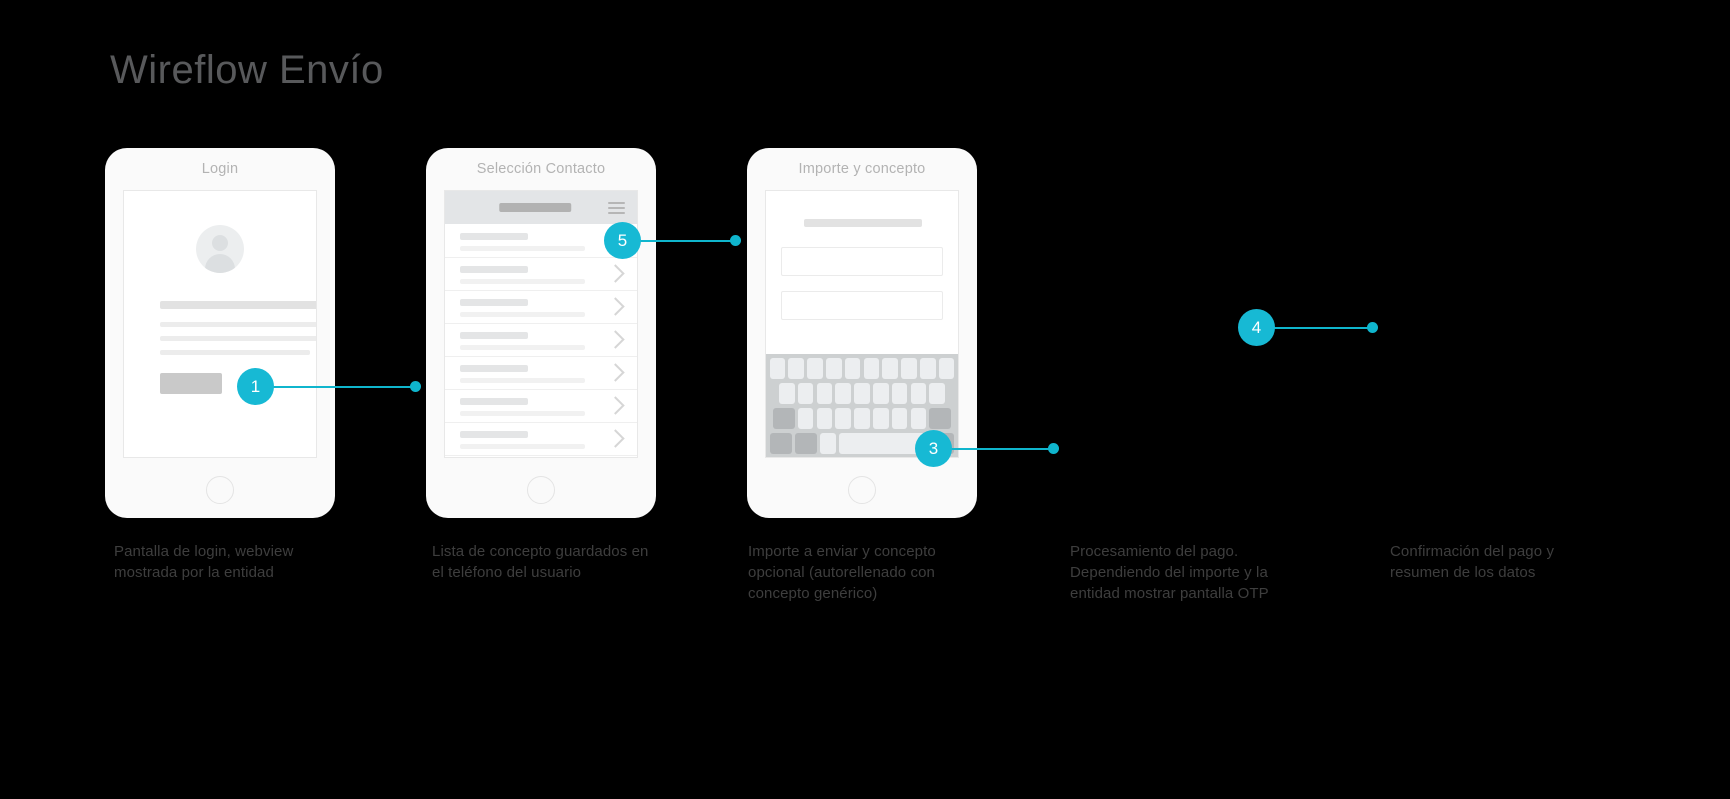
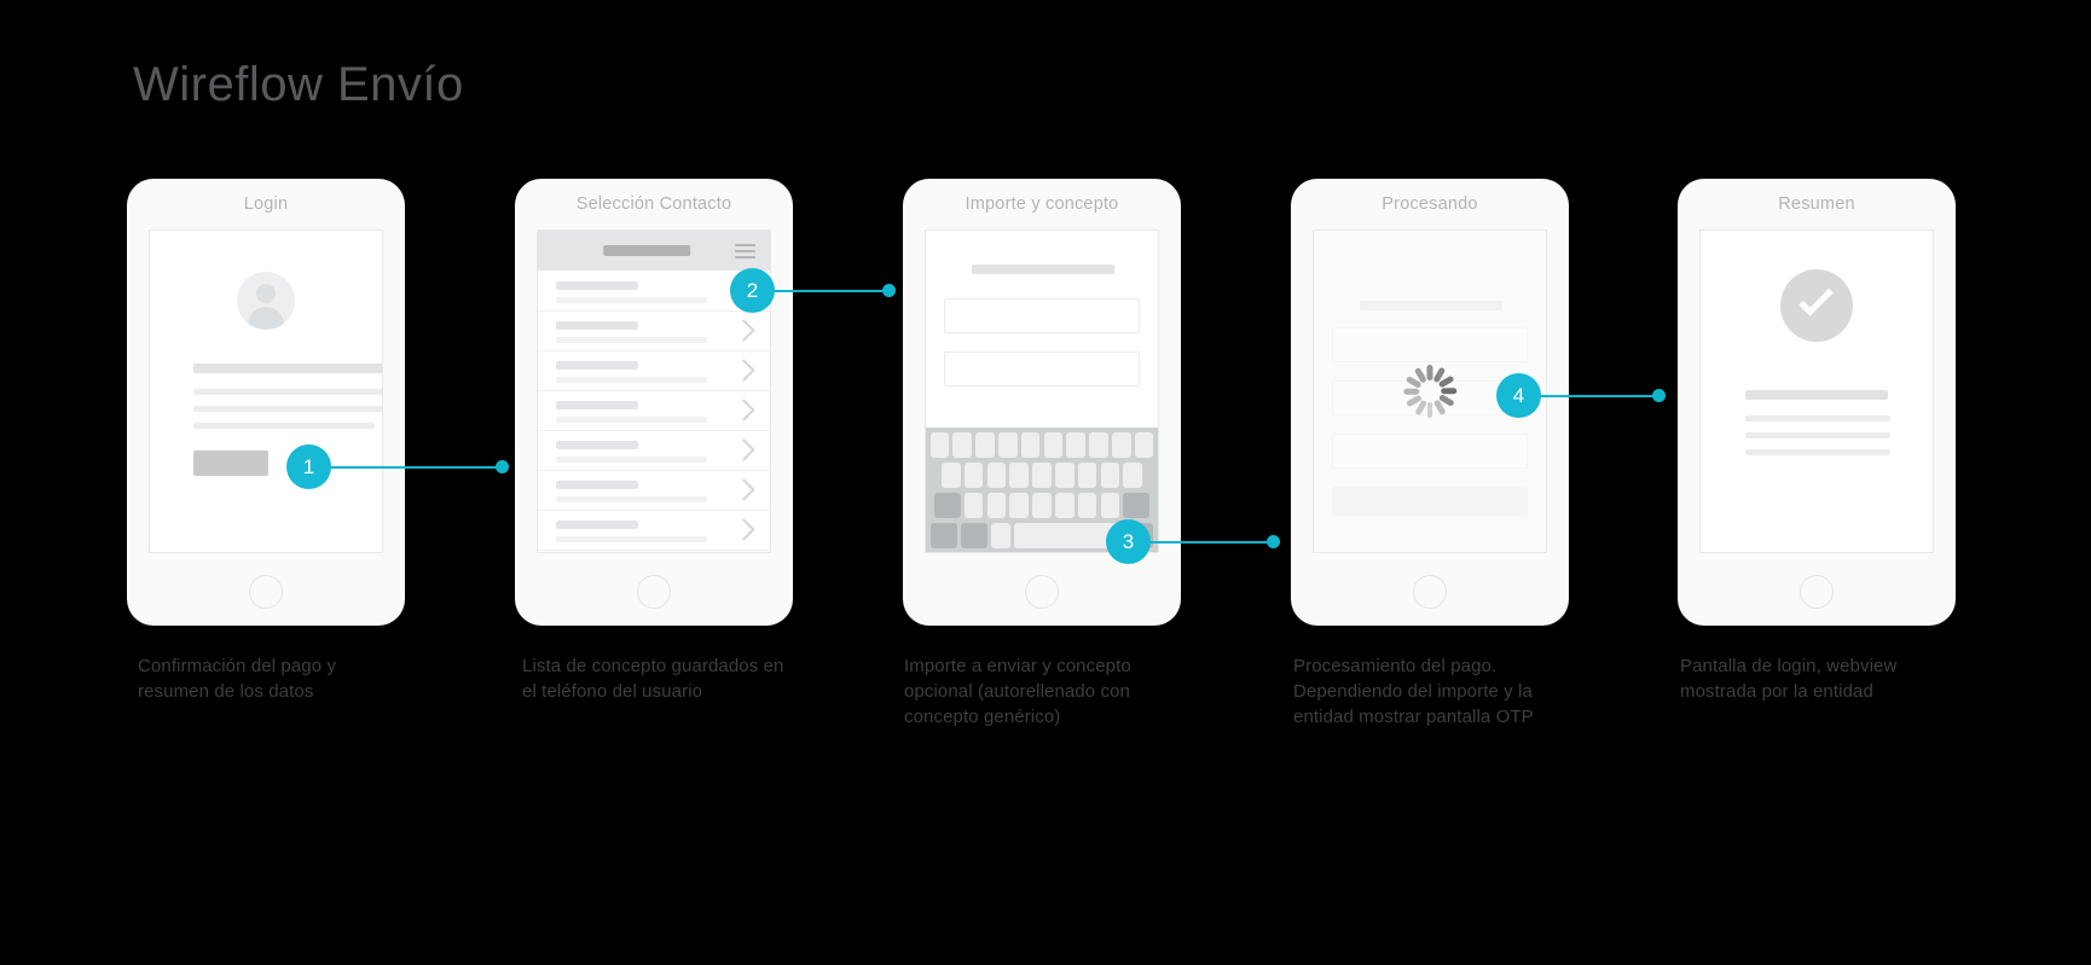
  Wireflow Envío
  Login
  Selección Contacto
  Importe y concepto
+ Procesando
+ Resumen
  1
- 5
+ 2
  3
  4
- Pantalla de login, webview mostrada por la entidad
+ Confirmación del pago y resumen de los datos
  Lista de concepto guardados en el teléfono del usuario
  Importe a enviar y concepto opcional (autorellenado con concepto genérico)
  Procesamiento del pago. Dependiendo del importe y la entidad mostrar pantalla OTP
- Confirmación del pago y resumen de los datos
+ Pantalla de login, webview mostrada por la entidad
